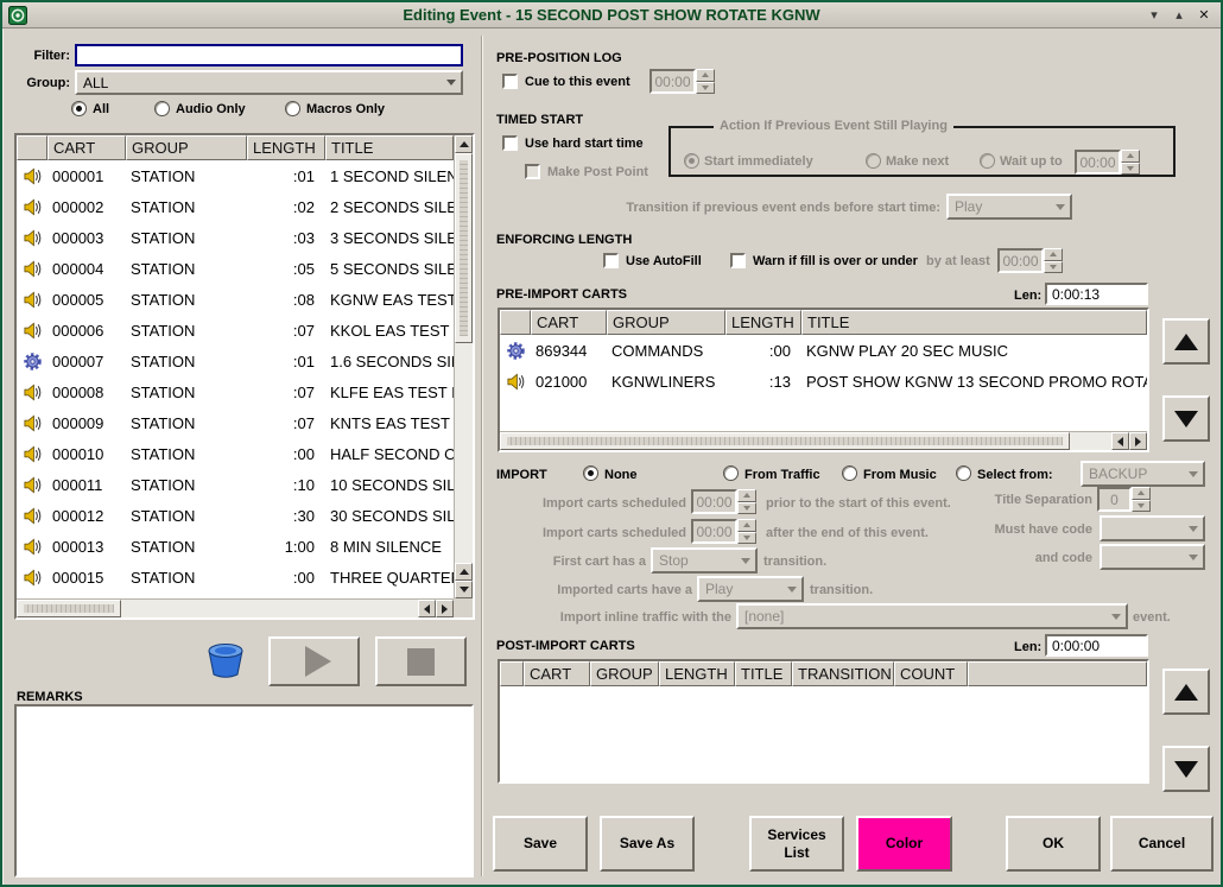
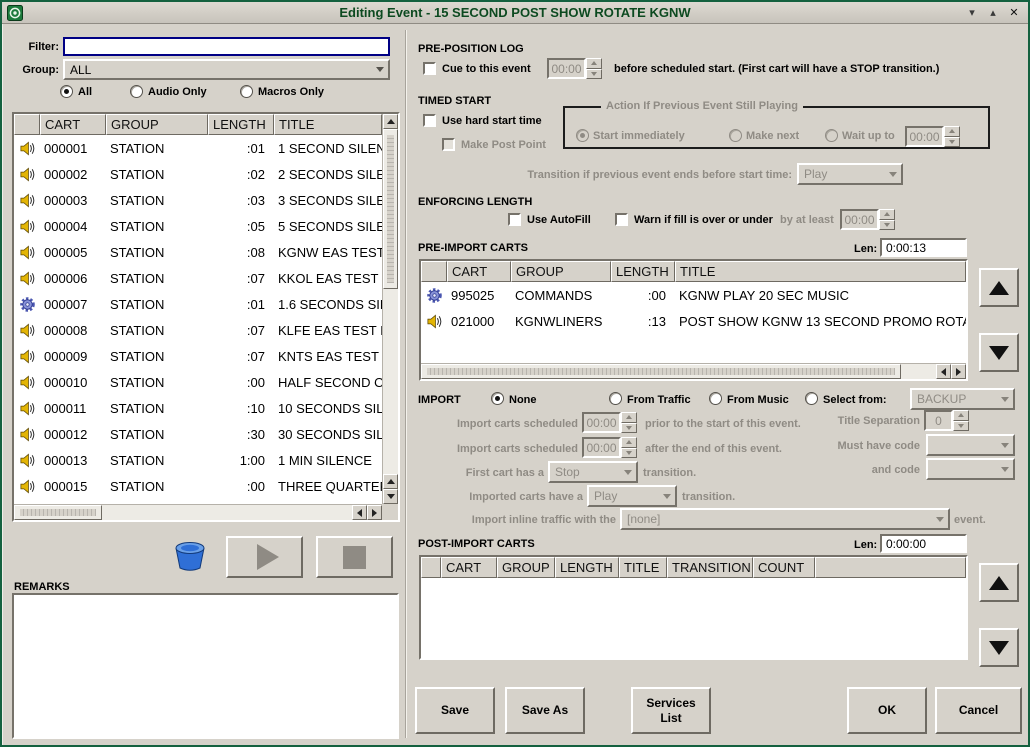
  Editing Event - 15 SECOND POST SHOW ROTATE KGNW
  ▾
  ▴
  ✕
  Filter:
  Group:
  ALL
  All
  Audio Only
  Macros Only
  CART
  GROUP
  LENGTH
  TITLE
  000001
  STATION
  :01
  1 SECOND SILEN
  000002
  STATION
  :02
  2 SECONDS SILE
  000003
  STATION
  :03
  3 SECONDS SILE
  000004
  STATION
  :05
  5 SECONDS SILE
  000005
  STATION
  :08
  KGNW EAS TEST
  000006
  STATION
  :07
  KKOL EAS TEST
  000007
  STATION
  :01
  1.6 SECONDS SI
  000008
  STATION
  :07
  KLFE EAS TEST
  000009
  STATION
  :07
  KNTS EAS TEST
  000010
  STATION
  :00
  HALF SECOND O
  000011
  STATION
  :10
  10 SECONDS SIL
  000012
  STATION
  :30
  30 SECONDS SIL
  000013
  STATION
  1:00
- 8 MIN SILENCE
+ 1 MIN SILENCE
  000015
  STATION
  :00
  THREE QUARTE
  REMARKS
  PRE-POSITION LOG
  Cue to this event
  00:00
+ before scheduled start. (First cart will have a STOP transition.)
  TIMED START
  Use hard start time
  Action If Previous Event Still Playing
  Start immediately
  Make next
  Wait up to
  00:00
  Make Post Point
  Transition if previous event ends before start time:
  Play
  ENFORCING LENGTH
  Use AutoFill
  Warn if fill is over or under
  by at least
  00:00
  PRE-IMPORT CARTS
  Len:
  0:00:13
  CART
  GROUP
  LENGTH
  TITLE
- 869344
+ 995025
  COMMANDS
  :00
  KGNW PLAY 20 SEC MUSIC
  021000
  KGNWLINERS
  :13
  POST SHOW KGNW 13 SECOND PROMO ROT
  IMPORT
  None
  From Traffic
  From Music
  Select from:
  BACKUP
  Import carts scheduled
  00:00
  prior to the start of this event.
  Title Separation
  0
  Import carts scheduled
  00:00
  after the end of this event.
  Must have code
  First cart has a
  Stop
  transition.
  and code
  Imported carts have a
  Play
  transition.
  Import inline traffic with the
  [none]
  event.
  POST-IMPORT CARTS
  Len:
  0:00:00
  CART
  GROUP
  LENGTH
  TITLE
  TRANSITION
  COUNT
  Save
  Save As
  Services List
- Color
  OK
  Cancel
